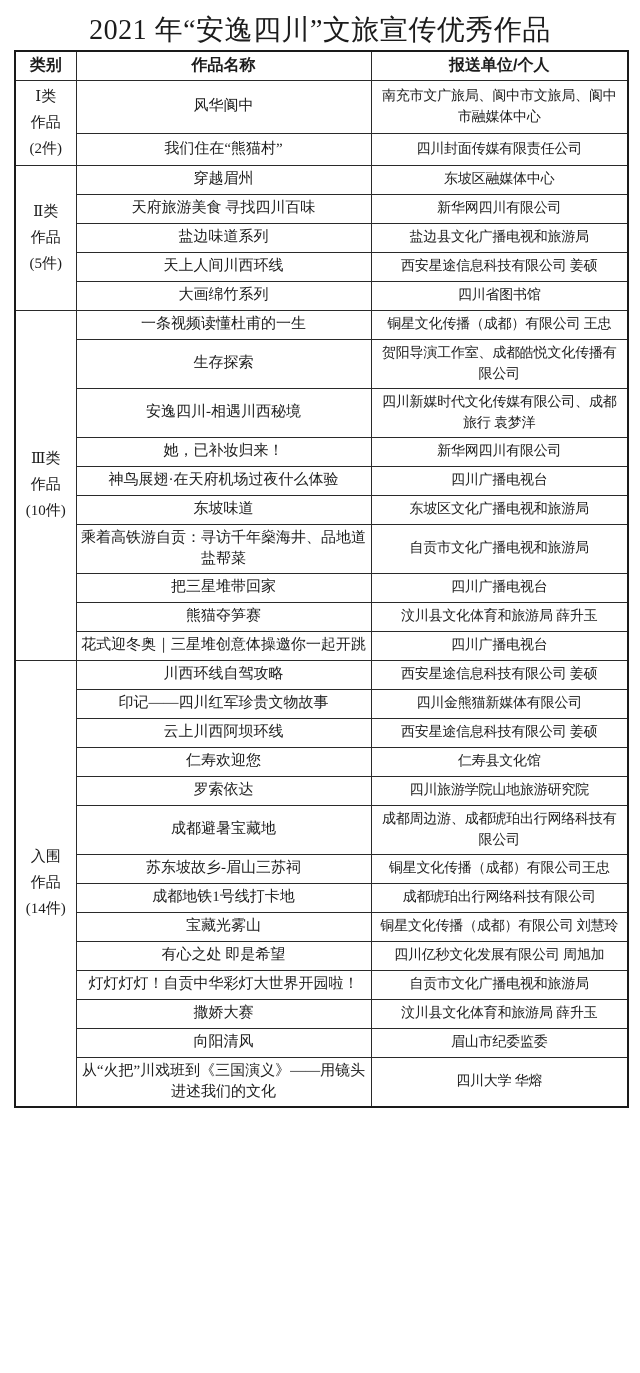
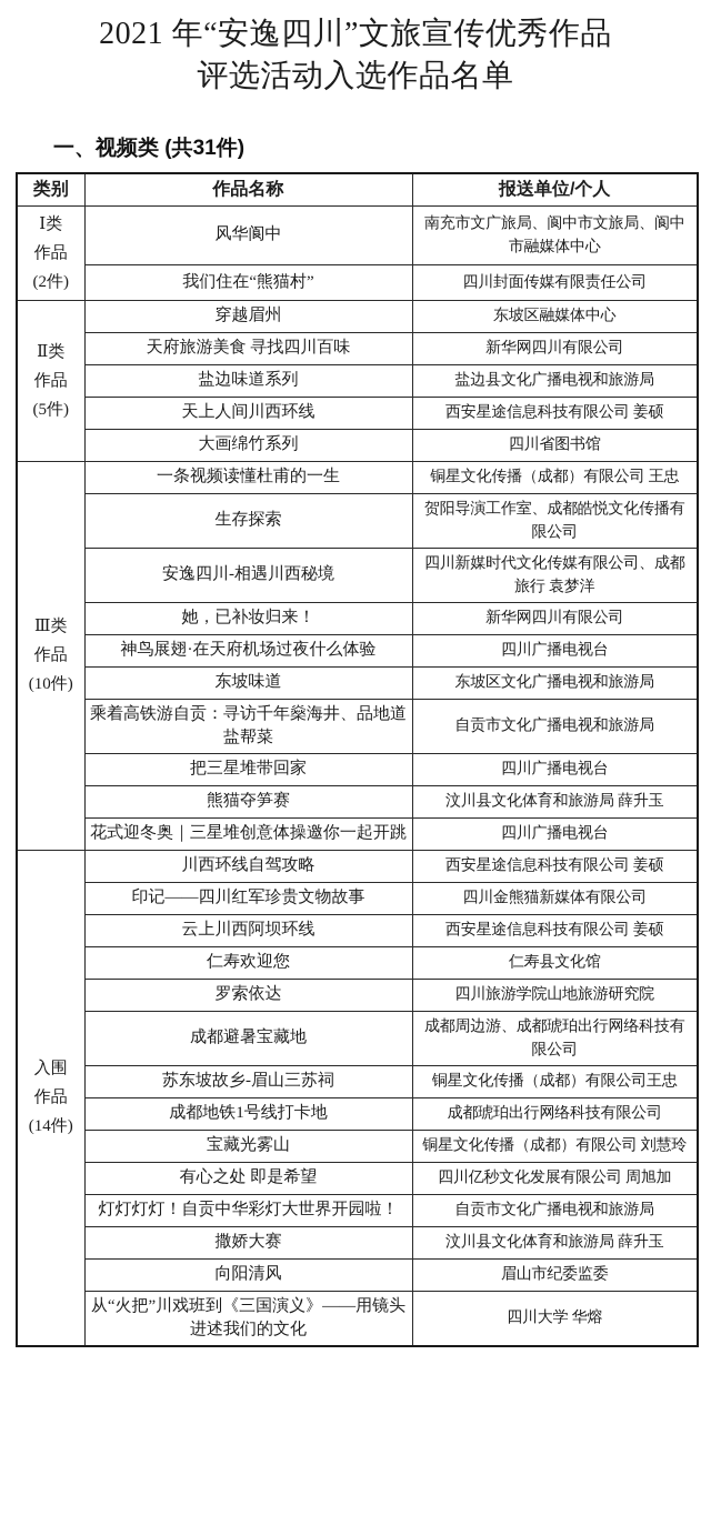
  2021 年“安逸四川”文旅宣传优秀作品
+ 评选活动入选作品名单
+ 一、视频类 (共31件)
  类别	作品名称	报送单位/个人
  Ⅰ类 作品 (2件)	风华阆中	南充市文广旅局、阆中市文旅局、阆中市融媒体中心
  我们住在“熊猫村”	四川封面传媒有限责任公司
  Ⅱ类 作品 (5件)	穿越眉州	东坡区融媒体中心
  天府旅游美食 寻找四川百味	新华网四川有限公司
  盐边味道系列	盐边县文化广播电视和旅游局
  天上人间川西环线	西安星途信息科技有限公司 姜硕
  大画绵竹系列	四川省图书馆
  Ⅲ类 作品 (10件)	一条视频读懂杜甫的一生	铜星文化传播（成都）有限公司 王忠
  生存探索	贺阳导演工作室、成都皓悦文化传播有限公司
  安逸四川-相遇川西秘境	四川新媒时代文化传媒有限公司、成都旅行 袁梦洋
  她，已补妆归来！	新华网四川有限公司
  神鸟展翅·在天府机场过夜什么体验	四川广播电视台
  东坡味道	东坡区文化广播电视和旅游局
  乘着高铁游自贡：寻访千年燊海井、品地道盐帮菜	自贡市文化广播电视和旅游局
  把三星堆带回家	四川广播电视台
  熊猫夺笋赛	汶川县文化体育和旅游局 薛升玉
  花式迎冬奥｜三星堆创意体操邀你一起开跳	四川广播电视台
  入围 作品 (14件)	川西环线自驾攻略	西安星途信息科技有限公司 姜硕
  印记——四川红军珍贵文物故事	四川金熊猫新媒体有限公司
  云上川西阿坝环线	西安星途信息科技有限公司 姜硕
  仁寿欢迎您	仁寿县文化馆
  罗索依达	四川旅游学院山地旅游研究院
  成都避暑宝藏地	成都周边游、成都琥珀出行网络科技有限公司
  苏东坡故乡-眉山三苏祠	铜星文化传播（成都）有限公司王忠
  成都地铁1号线打卡地	成都琥珀出行网络科技有限公司
  宝藏光雾山	铜星文化传播（成都）有限公司 刘慧玲
  有心之处 即是希望	四川亿秒文化发展有限公司 周旭加
  灯灯灯灯！自贡中华彩灯大世界开园啦！	自贡市文化广播电视和旅游局
  撒娇大赛	汶川县文化体育和旅游局 薛升玉
  向阳清风	眉山市纪委监委
  从“火把”川戏班到《三国演义》——用镜头进述我们的文化	四川大学 华熔
